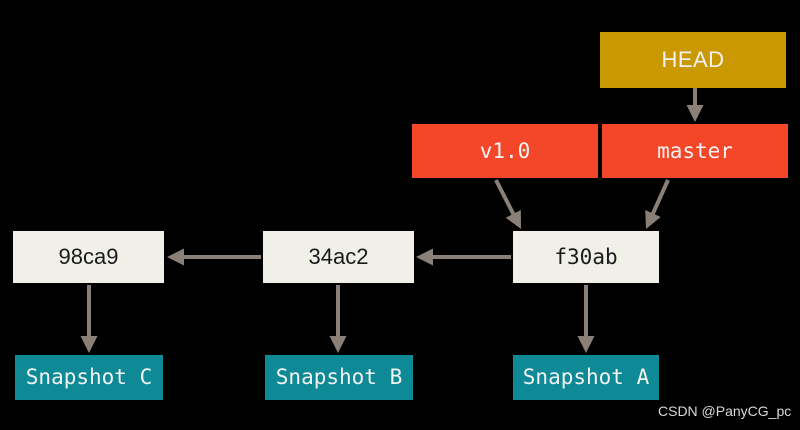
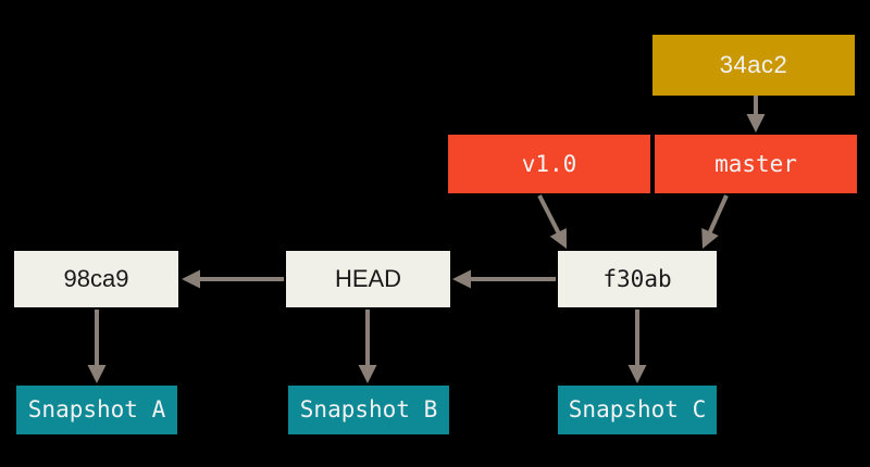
- HEAD
+ 34ac2
  v1.0
  master
  98ca9
- 34ac2
+ HEAD
  f30ab
- Snapshot C
+ Snapshot A
  Snapshot B
- Snapshot A
+ Snapshot C
- CSDN @PanyCG_pc
